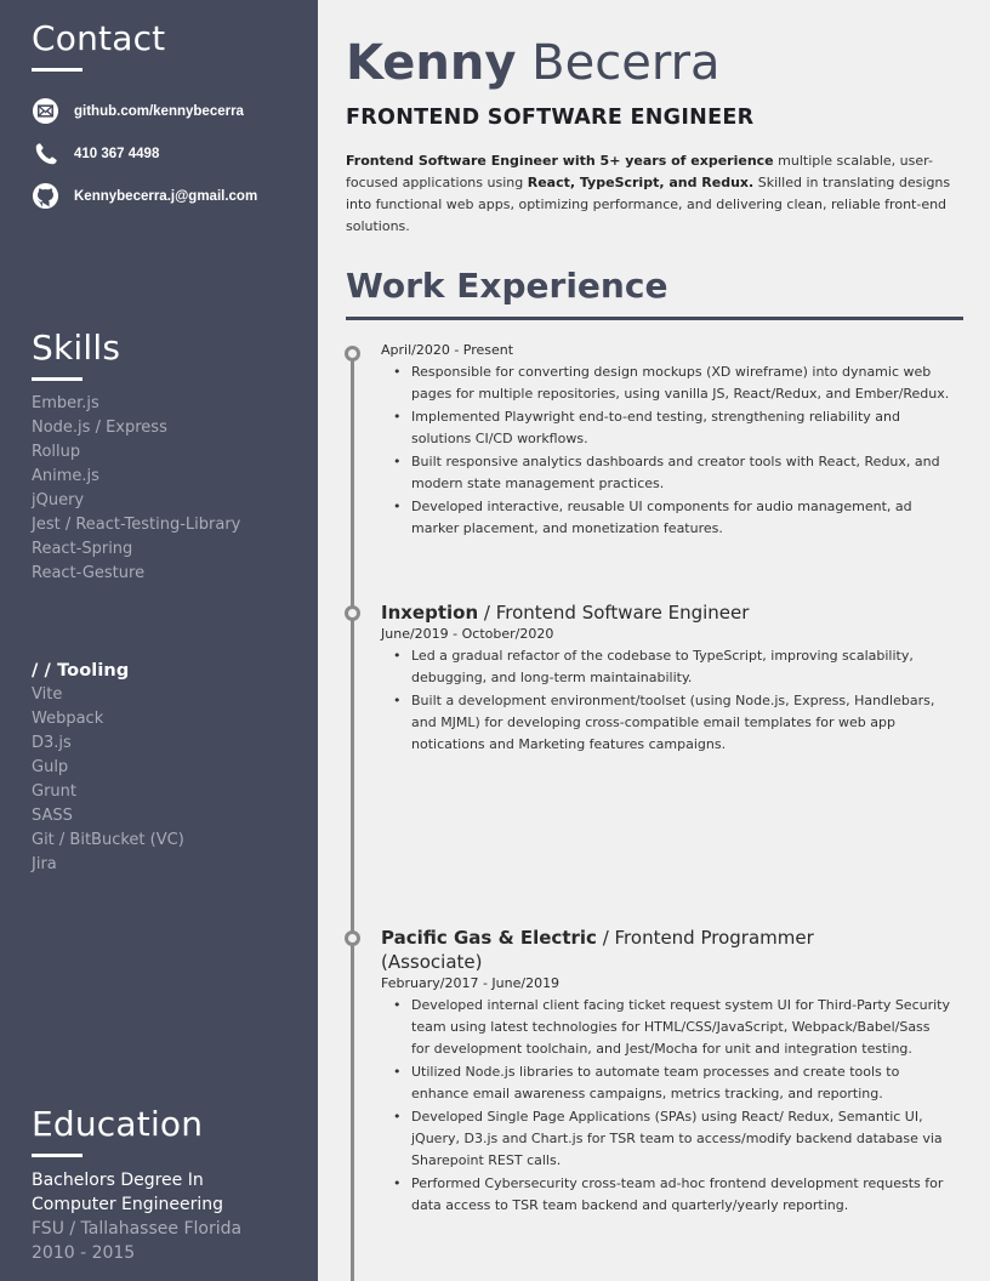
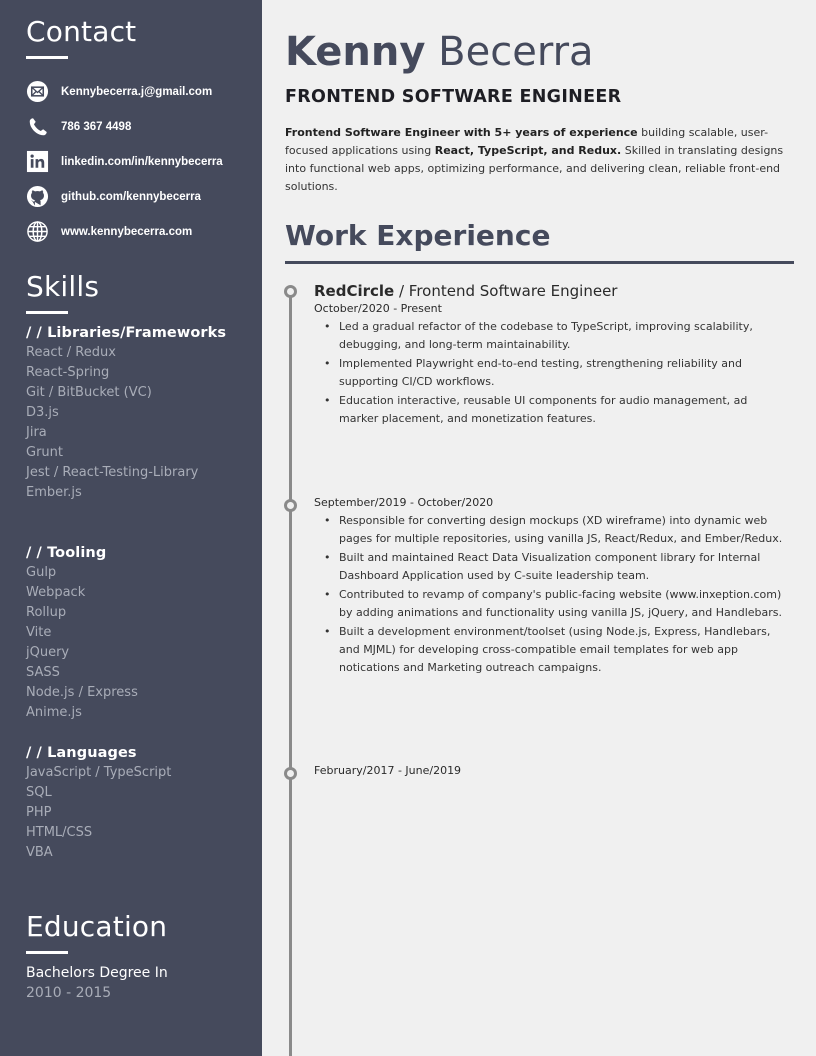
  Contact
- github.com/kennybecerra
+ Kennybecerra.j@gmail.com
- 410 367 4498
+ 786 367 4498
+ linkedin.com/in/kennybecerra
- Kennybecerra.j@gmail.com
+ github.com/kennybecerra
+ www.kennybecerra.com
  Skills
+ / / Libraries/Frameworks
+ React / Redux
- Ember.js
+ React-Spring
- Node.js / Express
+ Git / BitBucket (VC)
- Rollup
+ D3.js
- Anime.js
+ Jira
- jQuery
+ Grunt
  Jest / React-Testing-Library
- React-Spring
+ Ember.js
- React-Gesture
  / / Tooling
- Vite
+ Gulp
  Webpack
- D3.js
+ Rollup
- Gulp
+ Vite
- Grunt
+ jQuery
  SASS
- Git / BitBucket (VC)
+ Node.js / Express
- Jira
+ Anime.js
+ / / Languages
+ JavaScript / TypeScript
+ SQL
+ PHP
+ HTML/CSS
+ VBA
  Education
  Bachelors Degree In
- Computer Engineering
- FSU / Tallahassee Florida
  2010 - 2015
  Kenny Becerra
  FRONTEND SOFTWARE ENGINEER
- Frontend Software Engineer with 5+ years of experience multiple scalable, user-focused applications using React, TypeScript, and Redux. Skilled in translating designs into functional web apps, optimizing performance, and delivering clean, reliable front-end solutions.
+ Frontend Software Engineer with 5+ years of experience building scalable, user-focused applications using React, TypeScript, and Redux. Skilled in translating designs into functional web apps, optimizing performance, and delivering clean, reliable front-end solutions.
  Work Experience
+ RedCircle / Frontend Software Engineer
- April/2020 - Present
+ October/2020 - Present
- Responsible for converting design mockups (XD wireframe) into dynamic web pages for multiple repositories, using vanilla JS, React/Redux, and Ember/Redux.
+ Led a gradual refactor of the codebase to TypeScript, improving scalability, debugging, and long-term maintainability.
- Implemented Playwright end-to-end testing, strengthening reliability and solutions CI/CD workflows.
+ Implemented Playwright end-to-end testing, strengthening reliability and supporting CI/CD workflows.
- Built responsive analytics dashboards and creator tools with React, Redux, and modern state management practices.
- Developed interactive, reusable UI components for audio management, ad marker placement, and monetization features.
+ Education interactive, reusable UI components for audio management, ad marker placement, and monetization features.
- Inxeption / Frontend Software Engineer
- June/2019 - October/2020
+ September/2019 - October/2020
- Led a gradual refactor of the codebase to TypeScript, improving scalability, debugging, and long-term maintainability.
+ Responsible for converting design mockups (XD wireframe) into dynamic web pages for multiple repositories, using vanilla JS, React/Redux, and Ember/Redux.
+ Built and maintained React Data Visualization component library for Internal Dashboard Application used by C-suite leadership team.
+ Contributed to revamp of company's public-facing website (www.inxeption.com) by adding animations and functionality using vanilla JS, jQuery, and Handlebars.
- Built a development environment/toolset (using Node.js, Express, Handlebars, and MJML) for developing cross-compatible email templates for web app notications and Marketing features campaigns.
+ Built a development environment/toolset (using Node.js, Express, Handlebars, and MJML) for developing cross-compatible email templates for web app notications and Marketing outreach campaigns.
- Pacific Gas & Electric / Frontend Programmer (Associate)
  February/2017 - June/2019
- Developed internal client facing ticket request system UI for Third-Party Security team using latest technologies for HTML/CSS/JavaScript, Webpack/Babel/Sass for development toolchain, and Jest/Mocha for unit and integration testing.
- Utilized Node.js libraries to automate team processes and create tools to enhance email awareness campaigns, metrics tracking, and reporting.
- Developed Single Page Applications (SPAs) using React/ Redux, Semantic UI, jQuery, D3.js and Chart.js for TSR team to access/modify backend database via Sharepoint REST calls.
- Performed Cybersecurity cross-team ad-hoc frontend development requests for data access to TSR team backend and quarterly/yearly reporting.
